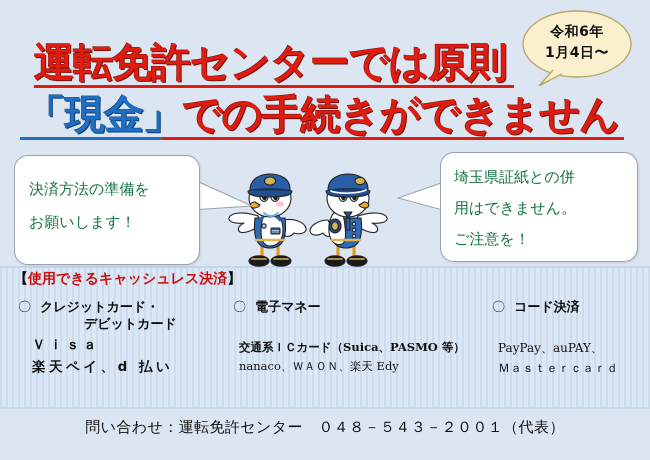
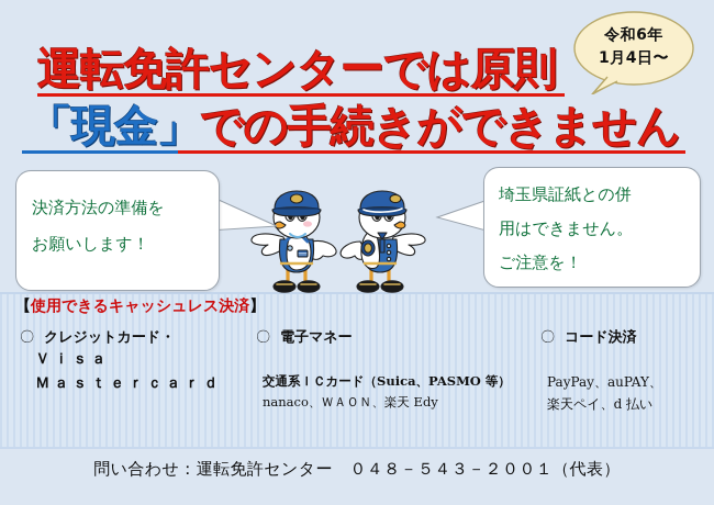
  令和6年
  1月4日〜
  運転免許センターでは原則
  「現金」での手続きができません
  決済方法の準備を
  お願いします！
  埼玉県証紙との併
  用はできません。
  ご注意を！
  【使用できるキャッシュレス決済】
  〇 クレジットカード・
- デビットカード
  Ｖｉｓａ
- 楽天ペイ、d 払い
+ Ｍａｓｔｅｒｃａｒｄ
  〇 電子マネー
  交通系ＩＣカード（Suica、PASMO 等）
  nanaco、ＷＡＯＮ、楽天 Edy
  〇 コード決済
  PayPay、auPAY、
- Ｍａｓｔｅｒｃａｒｄ
+ 楽天ペイ、d 払い
  問い合わせ：運転免許センター ０４８－５４３－２００１（代表）
